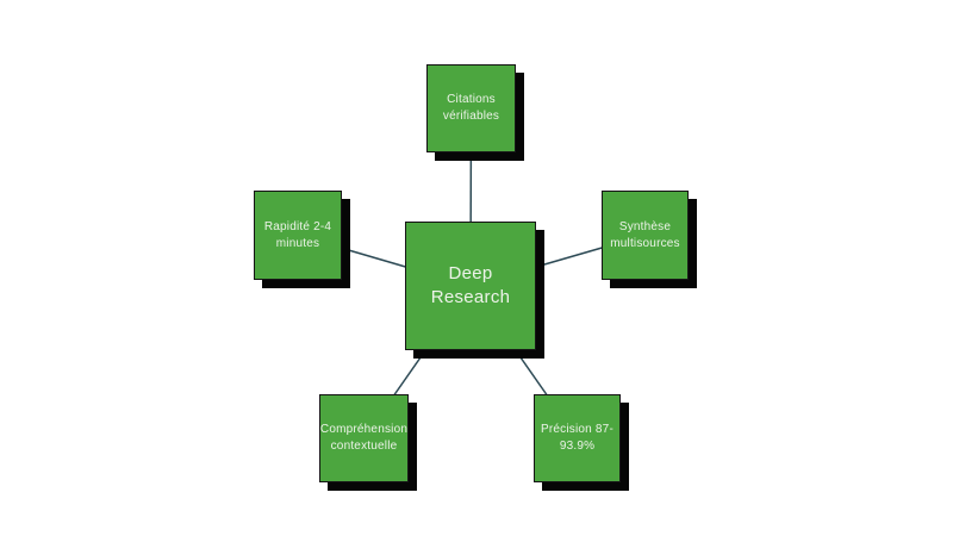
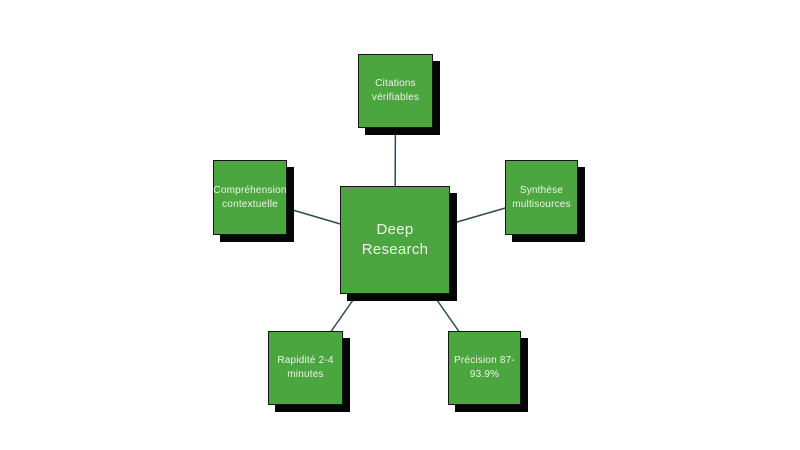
  Deep Research
  Citations vérifiables
- Rapidité 2-4 minutes
+ Compréhension contextuelle
  Synthèse multisources
- Compréhension contextuelle
+ Rapidité 2-4 minutes
  Précision 87-93.9%
